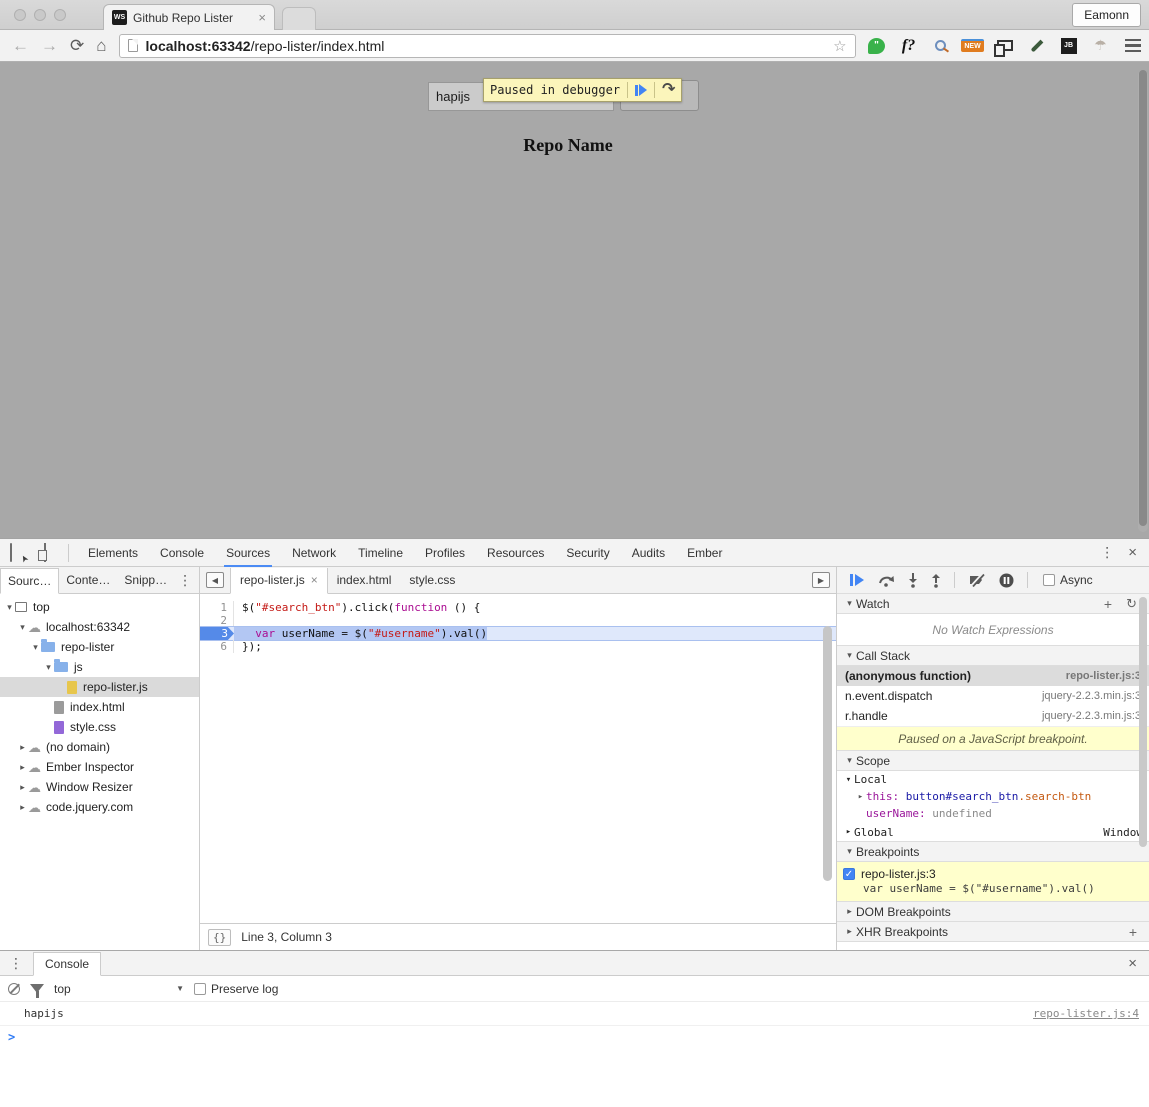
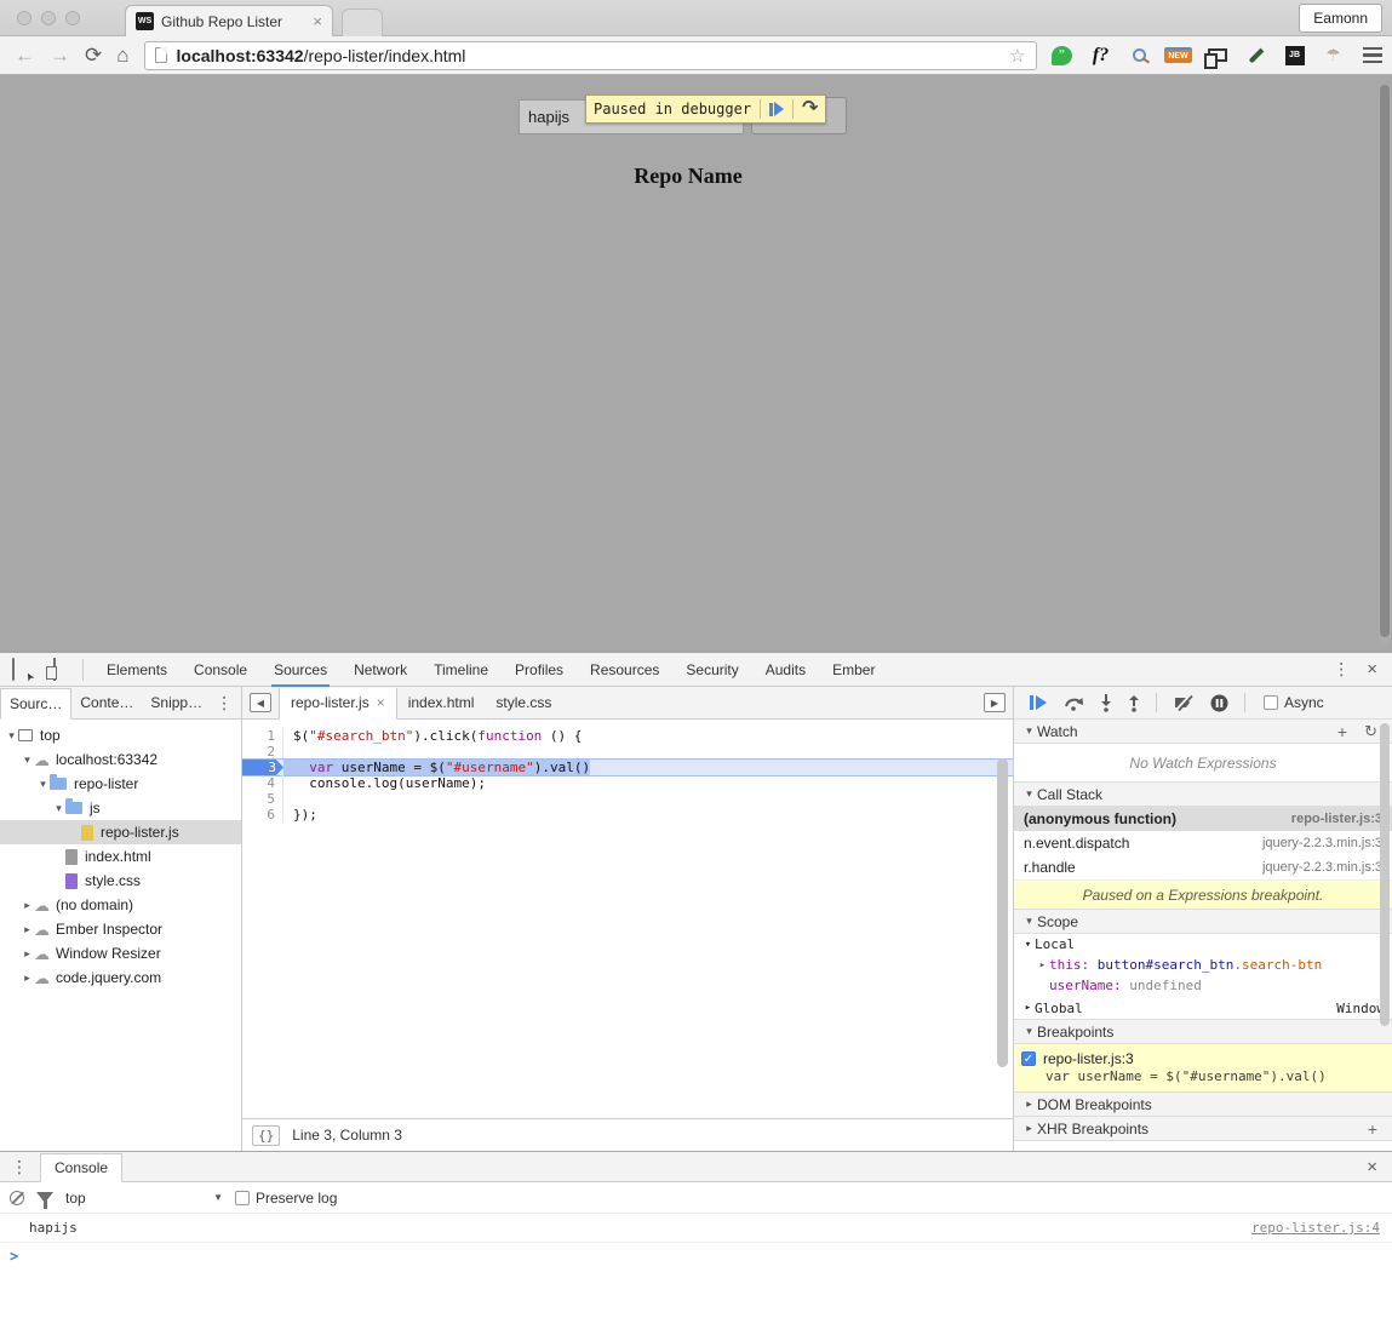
  Github Repo Lister
  ×
  Eamonn
  ←
  →
  ⟳
  ⌂
  localhost:63342/repo-lister/index.html
  ☆
  "
  f?
  ☂
  hapijs
  Paused in debugger
  ↷
  Repo Name
  Elements
  Console
  Sources
  Network
  Timeline
  Profiles
  Resources
  Security
  Audits
  Ember
  ⋮
  ×
  Sourc…
  Conte…
  Snipp…
  ⋮
  ▾
  top
  ▾
  ☁
  localhost:63342
  ▾
  repo-lister
  ▾
  js
  repo-lister.js
  index.html
  style.css
  ▸
  ☁
  (no domain)
  ▸
  ☁
  Ember Inspector
  ▸
  ☁
  Window Resizer
  ▸
  ☁
  code.jquery.com
  ◀
  repo-lister.js
  ×
  index.html
  style.css
  ▶
  1
  $("#search_btn").click(function () {
  2
  3
  var userName = $("#username").val()
+ 4
+ console.log(userName);
+ 5
  6
  });
  {}
  Line 3, Column 3
  Async
  ▾
  Watch
  +
  ↻
  No Watch Expressions
  ▾
  Call Stack
  (anonymous function)
  repo-lister.js:3
  n.event.dispatch
  jquery-2.2.3.min.js:3
  r.handle
  jquery-2.2.3.min.js:3
- Paused on a JavaScript breakpoint.
+ Paused on a Expressions breakpoint.
  ▾
  Scope
  ▾
  Local
  ▸
  this:
  button#search_btn
  .search-btn
  userName:
  undefined
  ▸
  Global
  Windo
  ▾
  Breakpoints
  ✓
  repo-lister.js:3
  var userName = $("#username").val()
  ▸
  DOM Breakpoints
  ▸
  XHR Breakpoints
  +
  ⋮
  Console
  ×
  top
  ▼
  Preserve log
  hapijs
  repo-lister.js:4
  >
